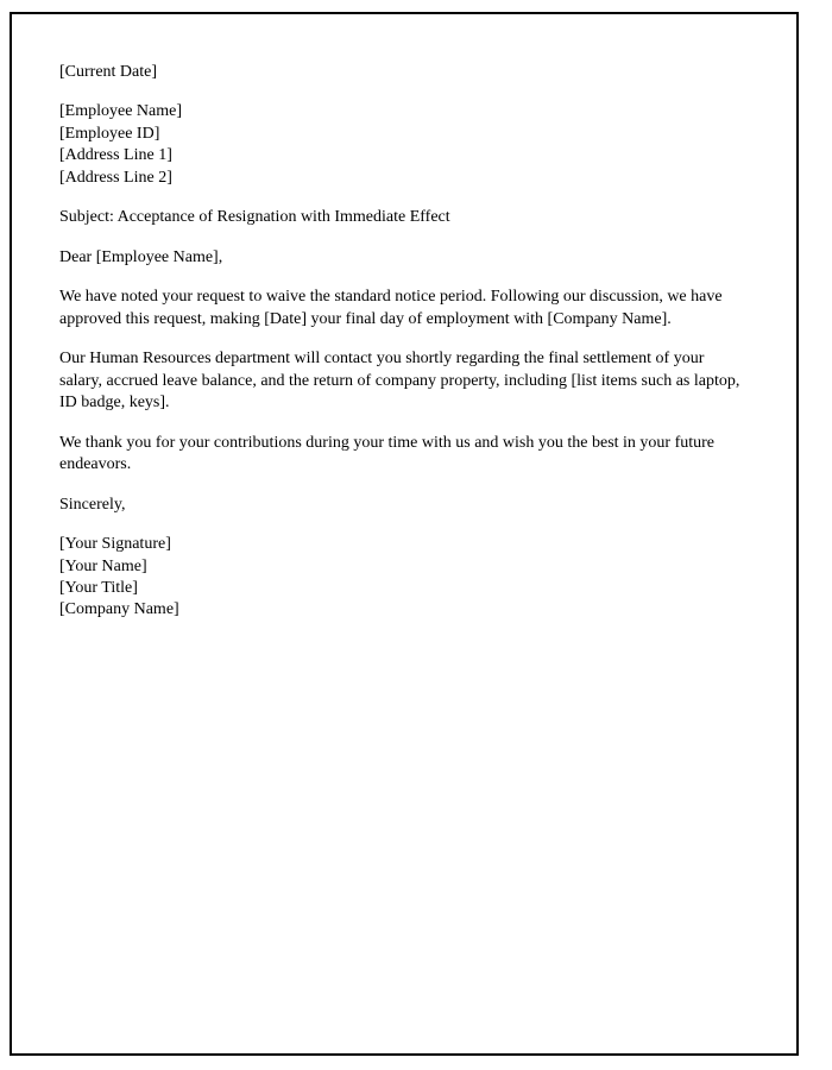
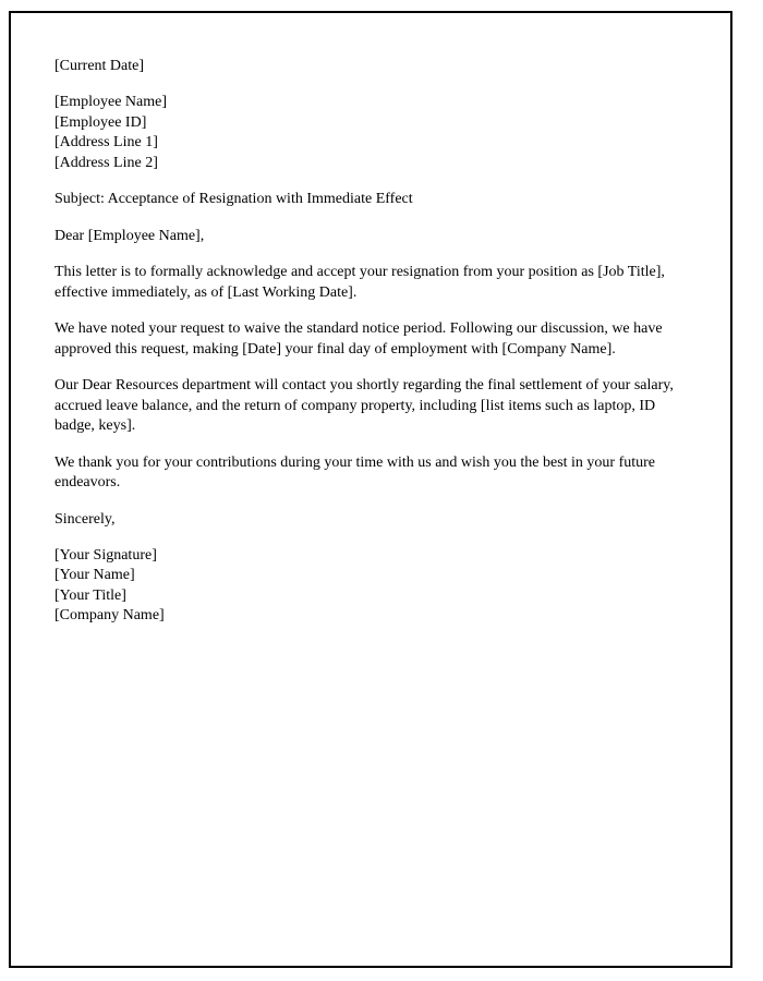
  [Current Date]
  [Employee Name]
  [Employee ID]
  [Address Line 1]
  [Address Line 2]
  Subject: Acceptance of Resignation with Immediate Effect
  Dear [Employee Name],
+ This letter is to formally acknowledge and accept your resignation from your position as [Job Title], effective immediately, as of [Last Working Date].
  We have noted your request to waive the standard notice period. Following our discussion, we have approved this request, making [Date] your final day of employment with [Company Name].
- Our Human Resources department will contact you shortly regarding the final settlement of your salary, accrued leave balance, and the return of company property, including [list items such as laptop, ID badge, keys].
+ Our Dear Resources department will contact you shortly regarding the final settlement of your salary, accrued leave balance, and the return of company property, including [list items such as laptop, ID badge, keys].
  We thank you for your contributions during your time with us and wish you the best in your future endeavors.
  Sincerely,
  [Your Signature]
  [Your Name]
  [Your Title]
  [Company Name]
